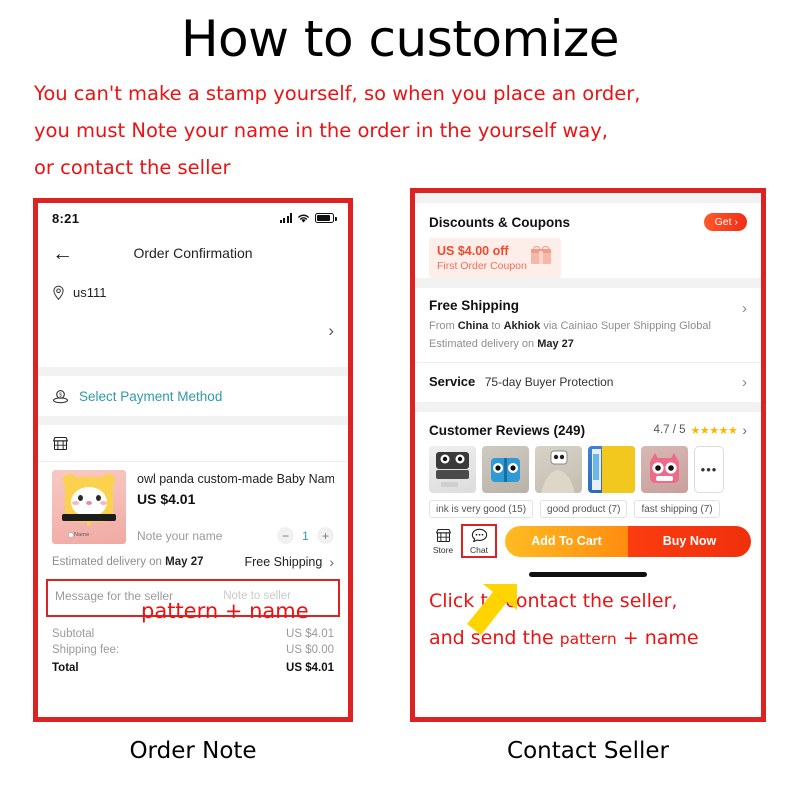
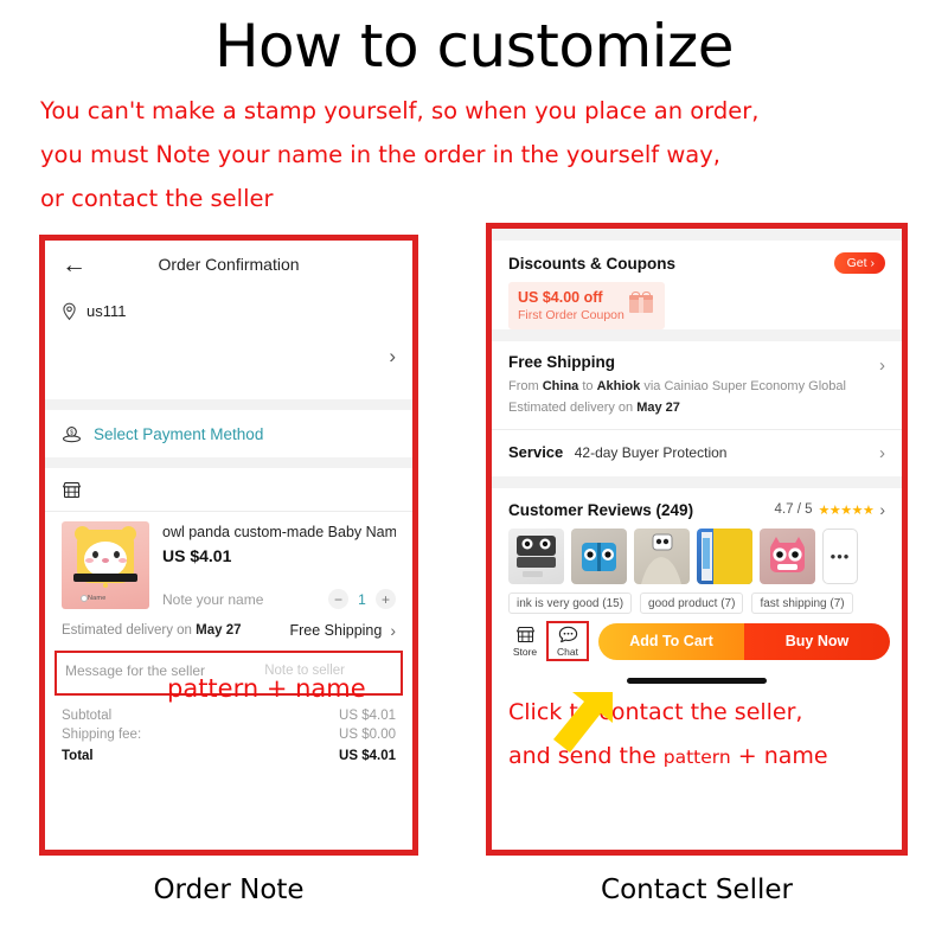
  How to customize
  You can't make a stamp yourself, so when you place an order,
  you must Note your name in the order in the yourself way,
  or contact the seller
- 8:21
  ←
  Order Confirmation
  us111
  ›
  Select Payment Method
  owl panda custom-made Baby Nam
  US $4.01
  Note your name
  −
  1
  +
  Estimated delivery on May 27
  Free Shipping
  ›
  Message for the seller
  Note to seller
  pattern + name
  Subtotal
  US $4.01
  Shipping fee:
  US $0.00
  Total
  US $4.01
  Order Note
  Discounts & Coupons
  Get
  ›
  US $4.00 off
  First Order Coupon
  Free Shipping
  ›
- From China to Akhiok via Cainiao Super Shipping Global
+ From China to Akhiok via Cainiao Super Economy Global
  Estimated delivery on May 27
- Service 75-day Buyer Protection
+ Service 42-day Buyer Protection
  ›
  Customer Reviews (249)
  4.7 / 5
  ★★★★★
  ›
  •••
  ink is very good (15)
  good product (7)
  fast shipping (7)
  Store
  Chat
  Add To Cart
  Buy Now
  Click tontact the seller,
  and send the pattern + name
  Contact Seller
